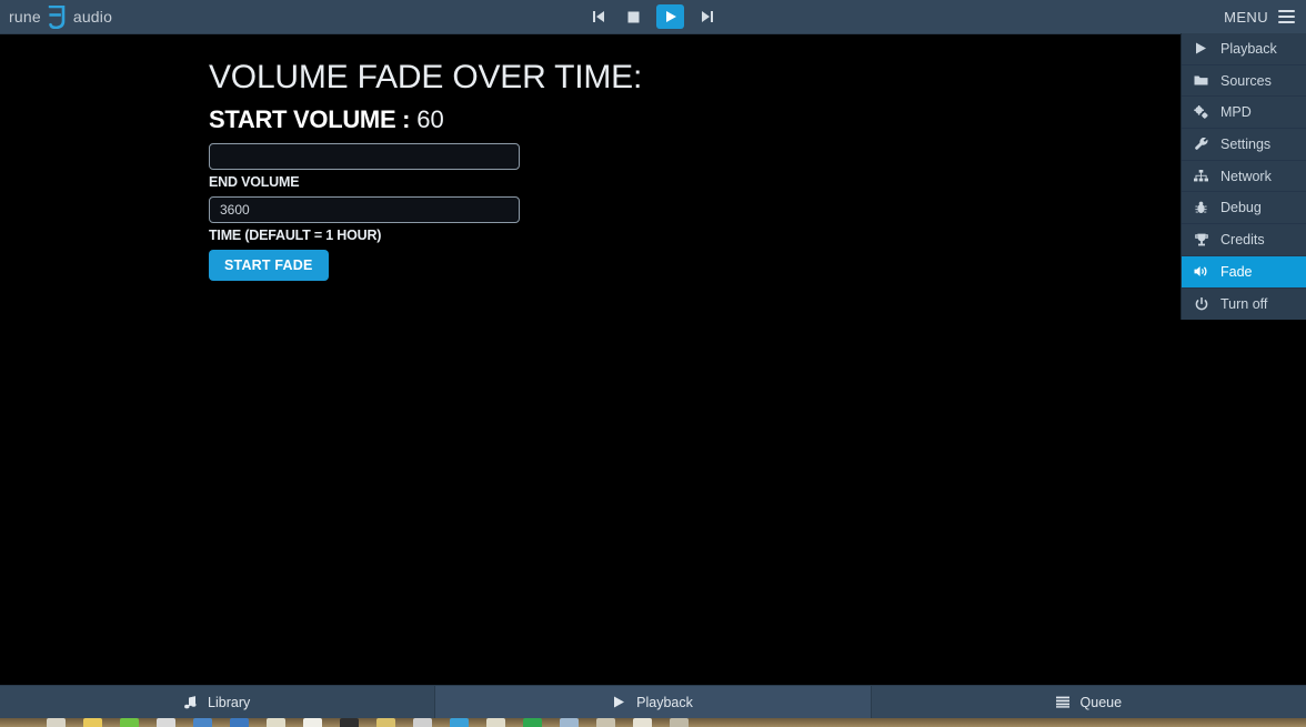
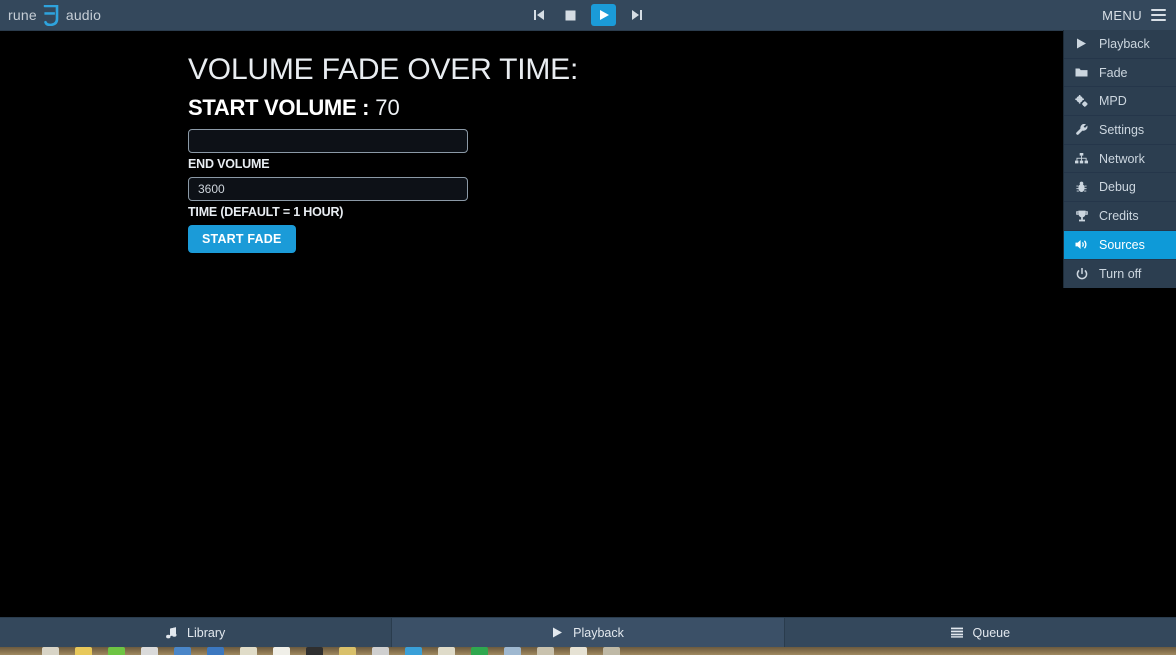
  rune
  audio
  MENU
  Playback
- Sources
+ Fade
  MPD
  Settings
  Network
  Debug
  Credits
- Fade
+ Sources
  Turn off
  VOLUME FADE OVER TIME:
- START VOLUME : 60
+ START VOLUME : 70
  END VOLUME
  3600
  TIME (DEFAULT = 1 HOUR)
  START FADE
  Library
  Playback
  Queue
